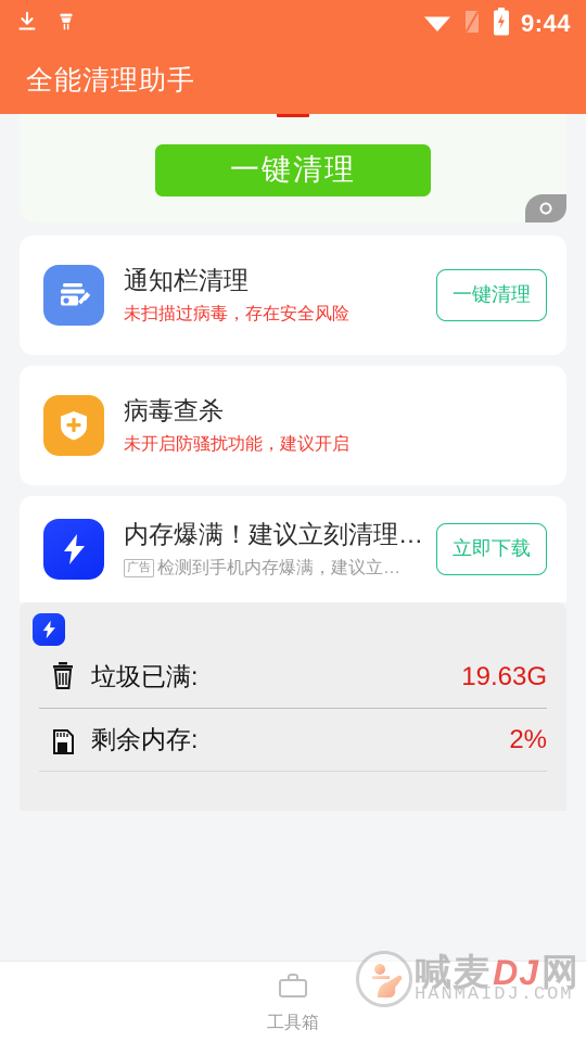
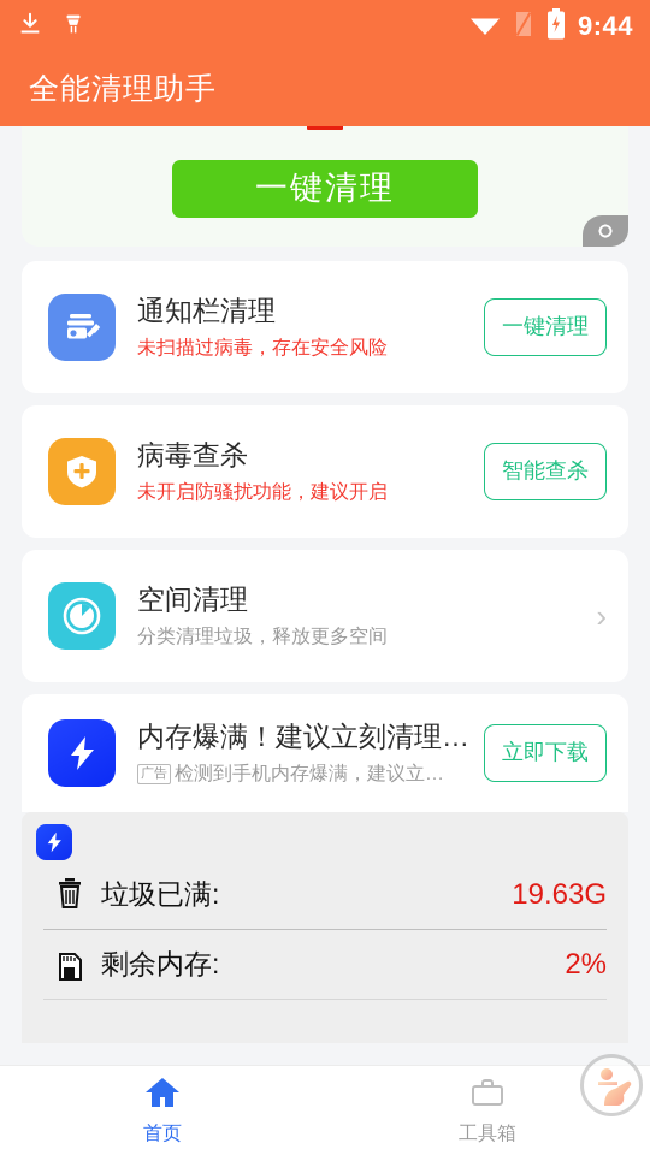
  9:44
  全能清理助手
  一键清理
  通知栏清理
  未扫描过病毒，存在安全风险
  一键清理
  病毒查杀
  未开启防骚扰功能，建议开启
+ 智能查杀
+ 空间清理
+ 分类清理垃圾，释放更多空间
+ ›
  内存爆满！建议立刻清理…
  广告 检测到手机内存爆满，建议立…
  立即下载
  垃圾已满:
  19.63G
  剩余内存:
  2%
+ 首页
  工具箱
- 喊麦
- DJ
- 网
- HANMAIDJ.COM
